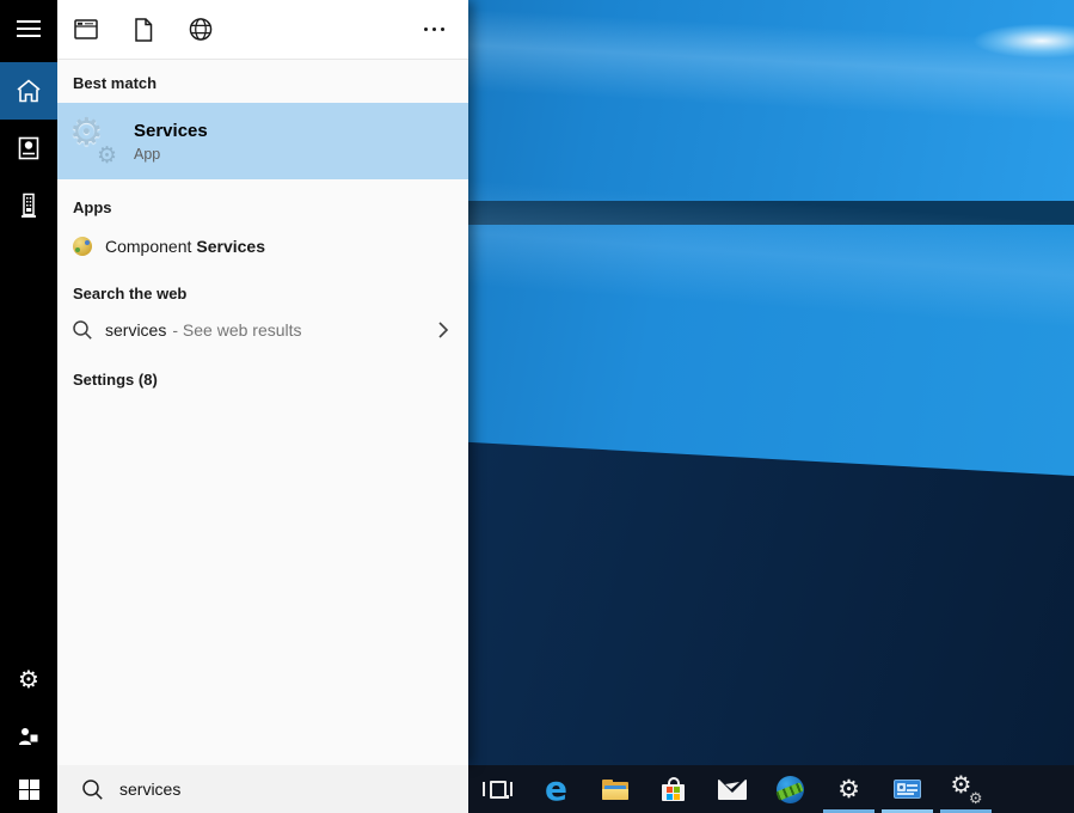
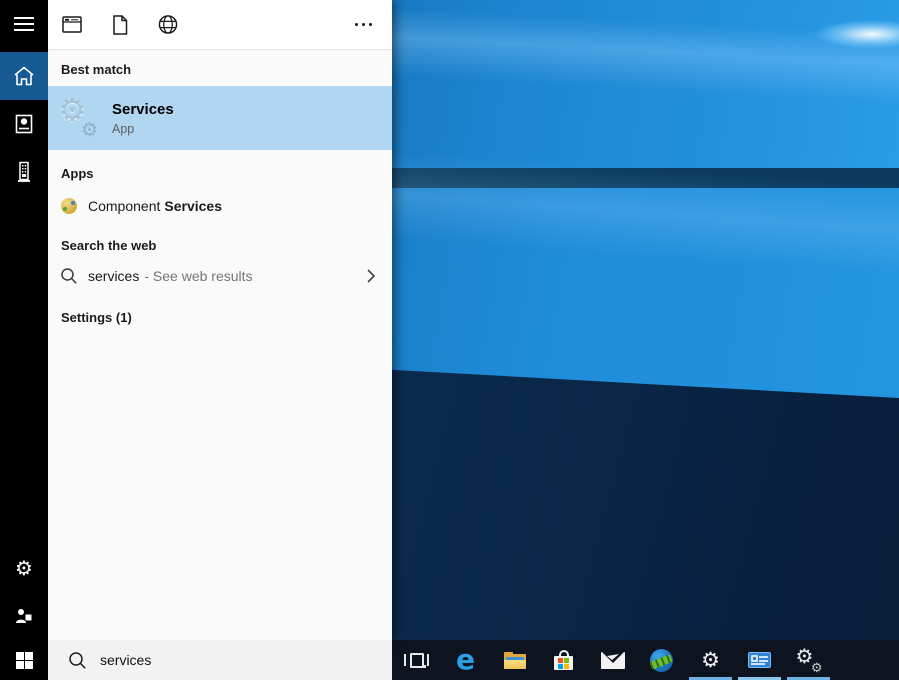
  e
  ⚙
  ⚙
  ⚙
  ⚙
  Best match
  ⚙
  ⚙
  Services
  App
  Apps
  Component Services
  Search the web
  services - See web results
- Settings (8)
+ Settings (1)
  services
